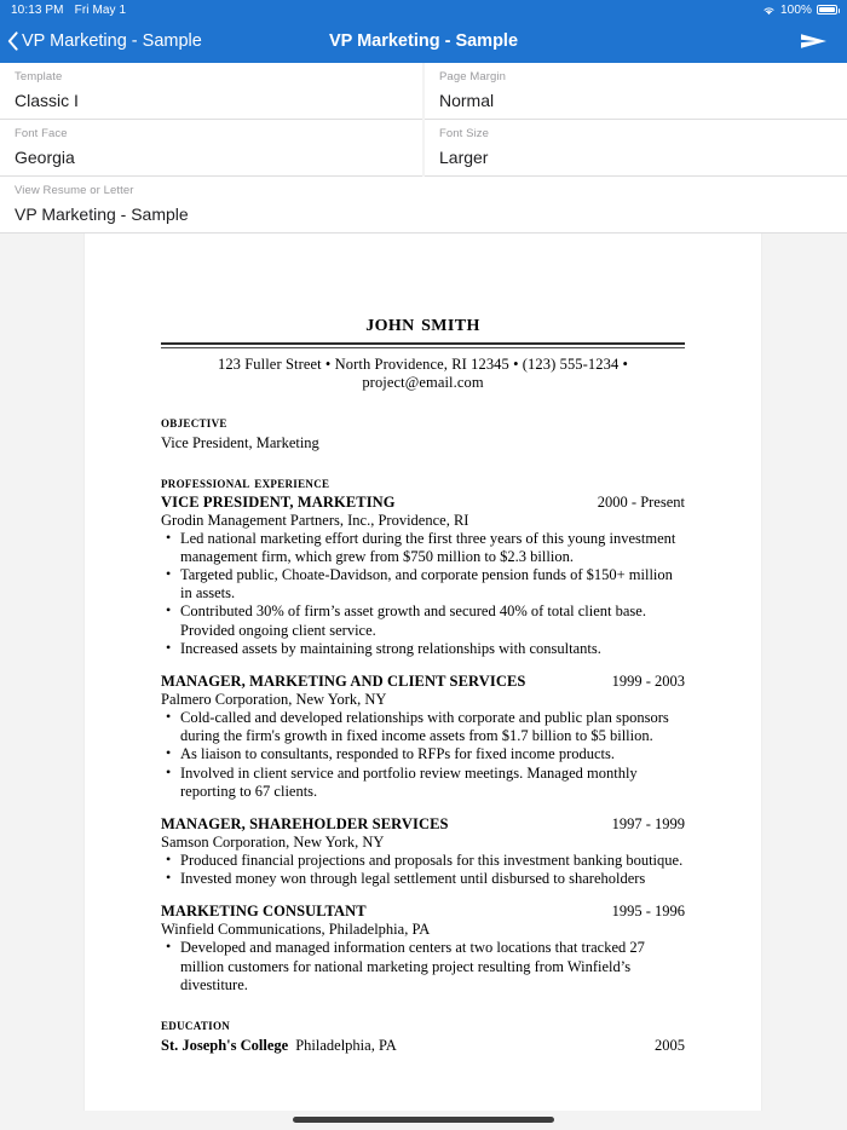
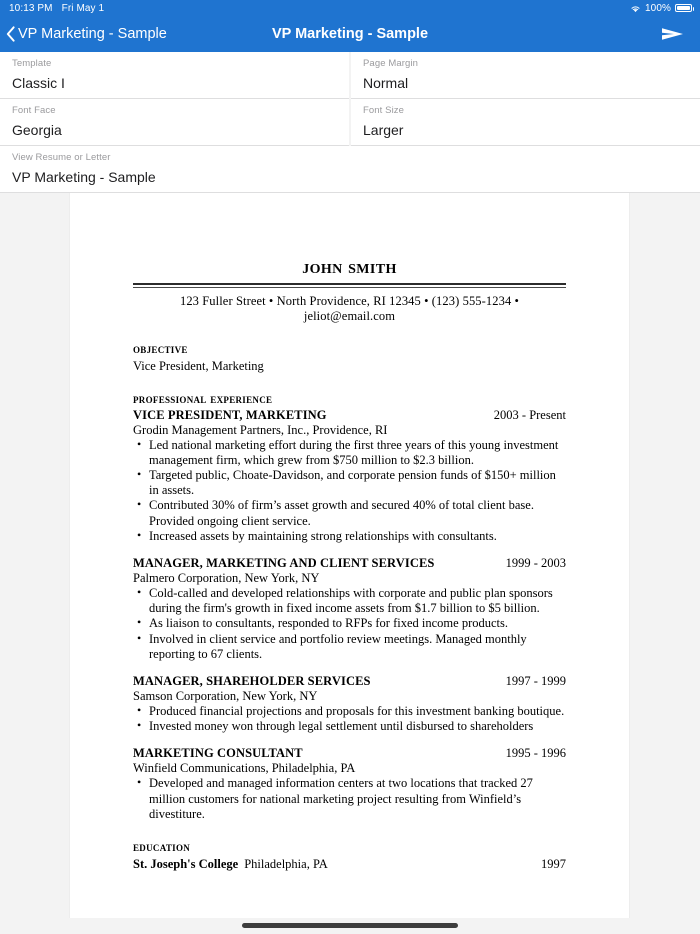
  10:13 PM
  Fri May 1
  100%
  VP Marketing - Sample
  VP Marketing - Sample
  Template
  Classic I
  Page Margin
  Normal
  Font Face
  Georgia
  Font Size
  Larger
  View Resume or Letter
  VP Marketing - Sample
  john smith
- 123 Fuller Street • North Providence, RI 12345 • (123) 555-1234 • project@email.com
+ 123 Fuller Street • North Providence, RI 12345 • (123) 555-1234 • jeliot@email.com
  objective
  Vice President, Marketing
  professional experience
  VICE PRESIDENT, MARKETING
- 2000 - Present
+ 2003 - Present
  Grodin Management Partners, Inc., Providence, RI
  Led national marketing effort during the first three years of this young investment management firm, which grew from $750 million to $2.3 billion.
  Targeted public, Choate-Davidson, and corporate pension funds of $150+ million in assets.
  Contributed 30% of firm’s asset growth and secured 40% of total client base. Provided ongoing client service.
  Increased assets by maintaining strong relationships with consultants.
  MANAGER, MARKETING AND CLIENT SERVICES
  1999 - 2003
  Palmero Corporation, New York, NY
  Cold-called and developed relationships with corporate and public plan sponsors during the firm's growth in fixed income assets from $1.7 billion to $5 billion.
  As liaison to consultants, responded to RFPs for fixed income products.
  Involved in client service and portfolio review meetings. Managed monthly reporting to 67 clients.
  MANAGER, SHAREHOLDER SERVICES
  1997 - 1999
  Samson Corporation, New York, NY
  Produced financial projections and proposals for this investment banking boutique.
  Invested money won through legal settlement until disbursed to shareholders
  MARKETING CONSULTANT
  1995 - 1996
  Winfield Communications, Philadelphia, PA
  Developed and managed information centers at two locations that tracked 27 million customers for national marketing project resulting from Winfield’s divestiture.
  education
  St. Joseph's College
  Philadelphia, PA
- 2005
+ 1997
